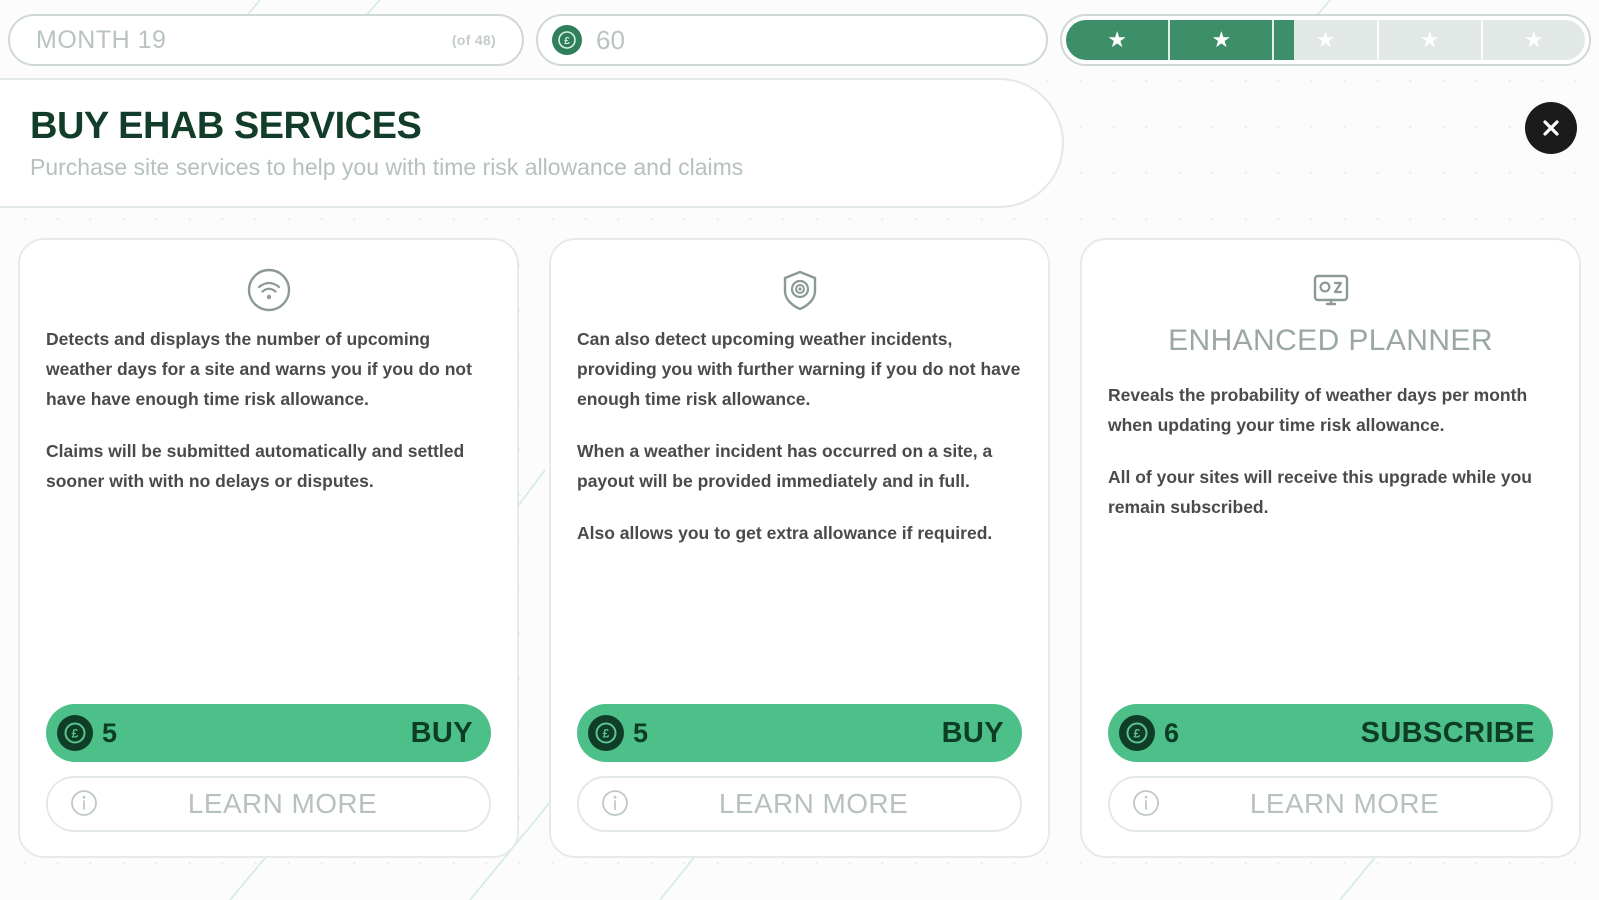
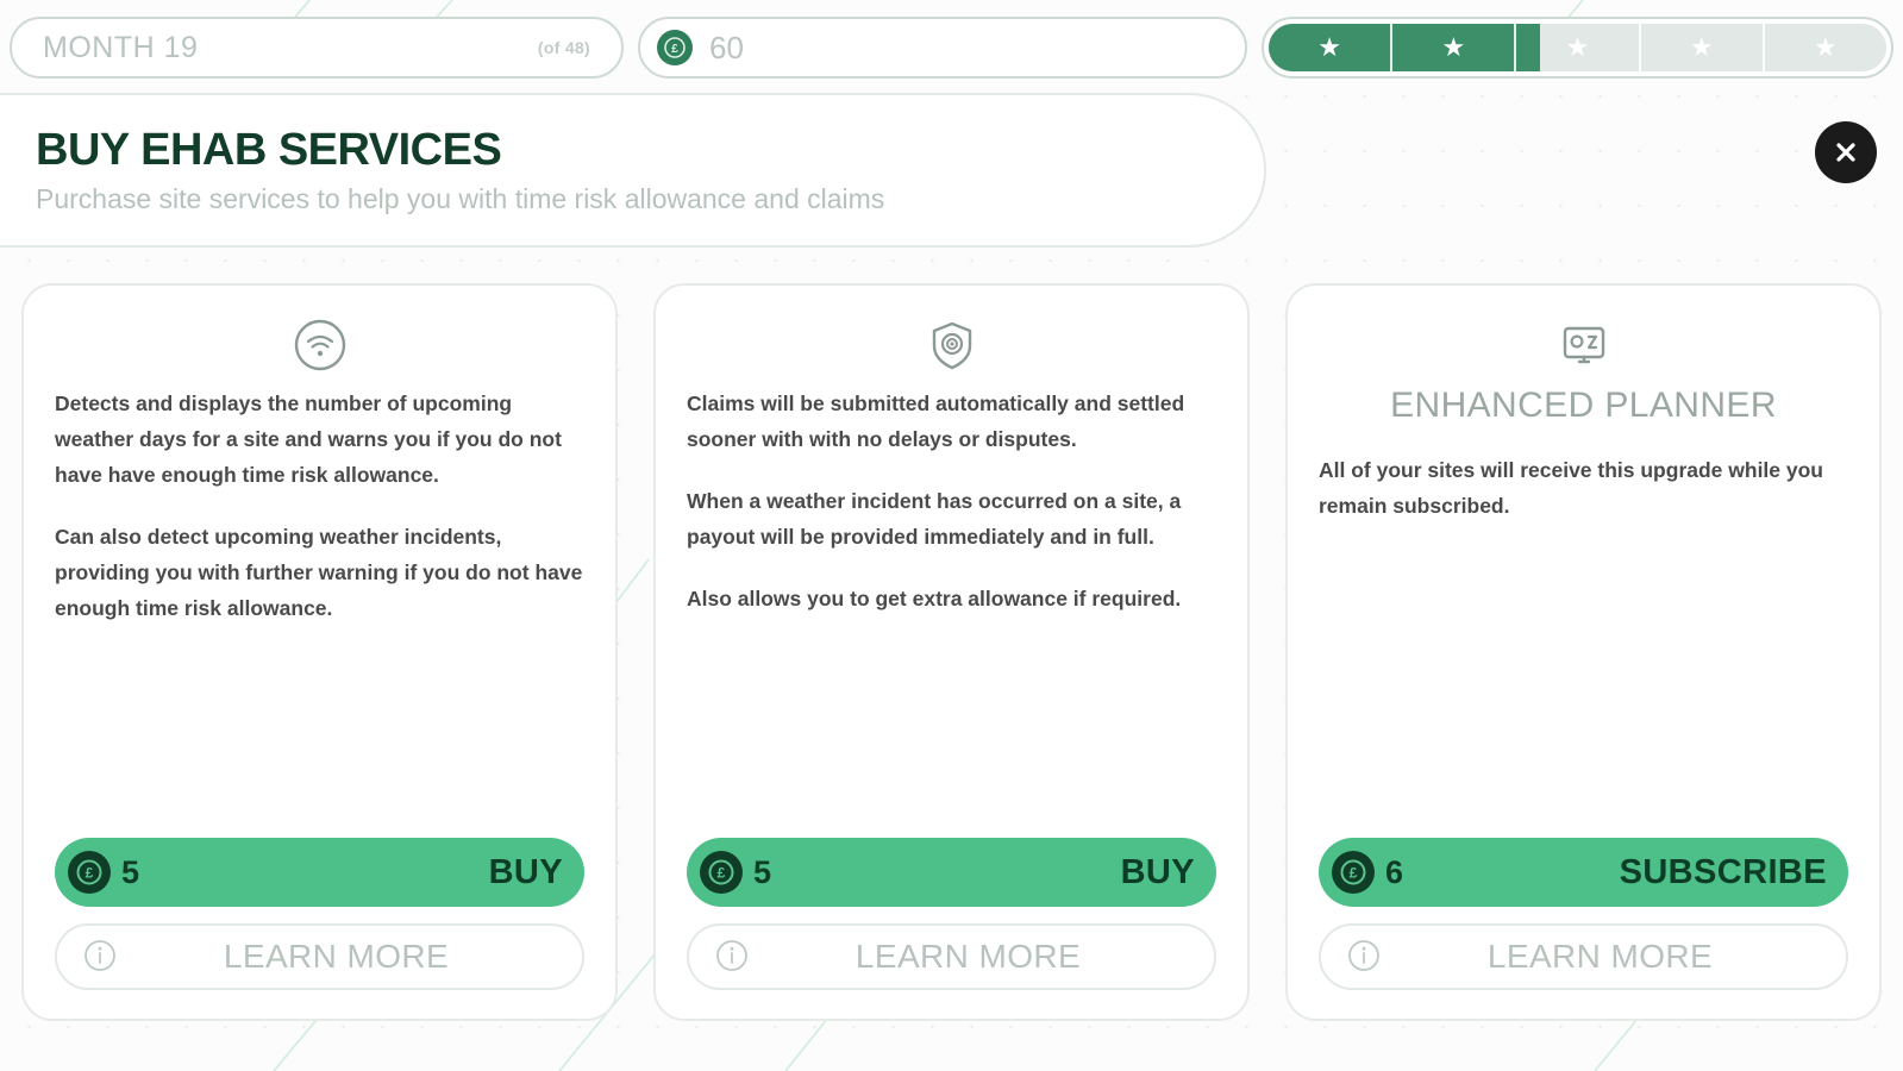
  MONTH 19
  (of 48)
  £
  60
  ★
  ★
  ★
  ★
  ★
  BUY EHAB SERVICES
  Purchase site services to help you with time risk allowance and claims
  Detects and displays the number of upcoming weather days for a site and warns you if you do not have have enough time risk allowance.
- Claims will be submitted automatically and settled sooner with with no delays or disputes.
+ Can also detect upcoming weather incidents, providing you with further warning if you do not have enough time risk allowance.
  £
  5
  BUY
  LEARN MORE
- Can also detect upcoming weather incidents, providing you with further warning if you do not have enough time risk allowance.
+ Claims will be submitted automatically and settled sooner with with no delays or disputes.
  When a weather incident has occurred on a site, a payout will be provided immediately and in full.
  Also allows you to get extra allowance if required.
  £
  5
  BUY
  LEARN MORE
  ENHANCED PLANNER
- Reveals the probability of weather days per month when updating your time risk allowance.
  All of your sites will receive this upgrade while you remain subscribed.
  £
  6
  SUBSCRIBE
  LEARN MORE
